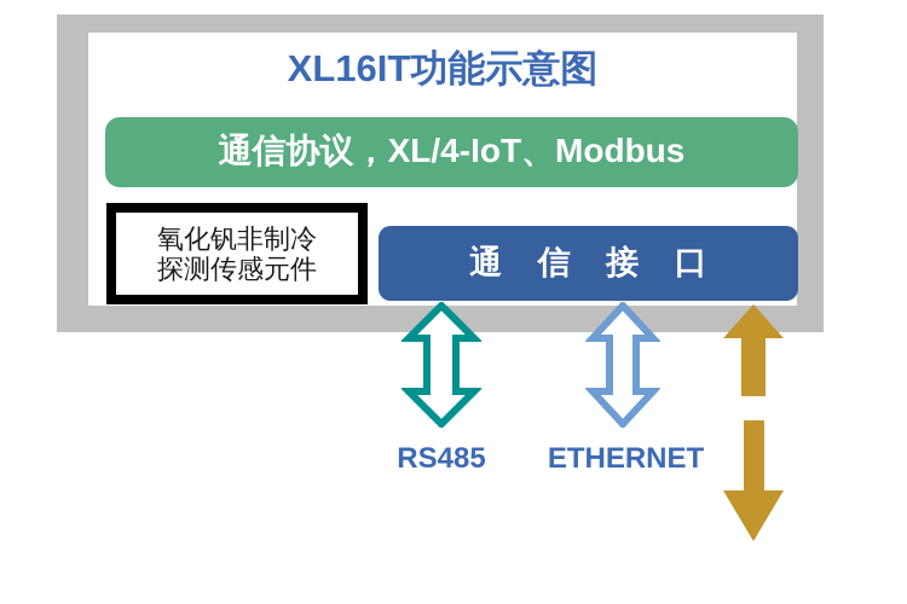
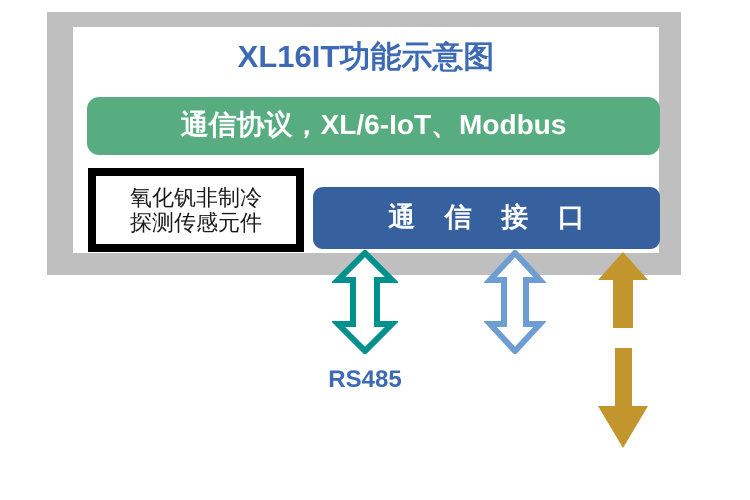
  XL16IT功能示意图
- 通信协议，XL/4-IoT、Modbus
+ 通信协议，XL/6-IoT、Modbus
  氧化钒非制冷
  探测传感元件
  通 信 接 口
  RS485
- ETHERNET
